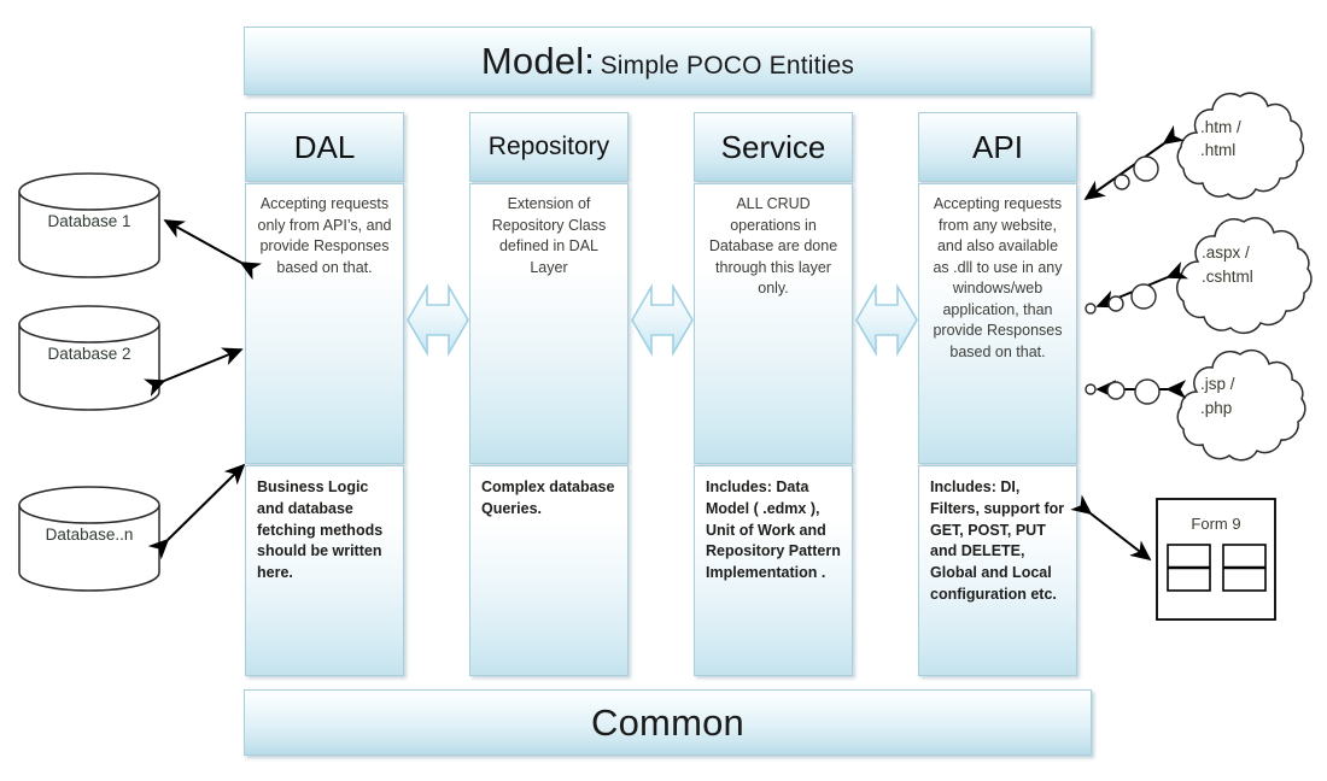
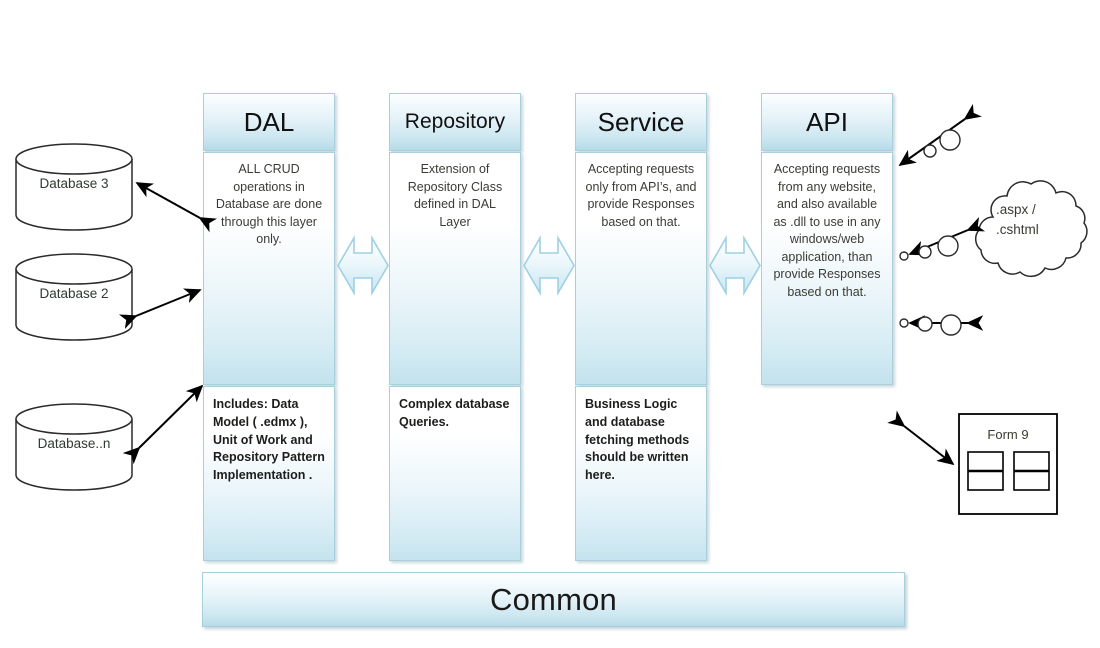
- Model: Simple POCO Entities
  DAL
- Accepting requests only from API’s, and provide Responses based on that.
+ ALL CRUD operations in Database are done through this layer only.
- Business Logic and database fetching methods should be written here.
+ Includes: Data Model ( .edmx ), Unit of Work and Repository Pattern Implementation .
  Repository
  Extension of Repository Class defined in DAL Layer
  Complex database Queries.
  Service
- ALL CRUD operations in Database are done through this layer only.
+ Accepting requests only from API’s, and provide Responses based on that.
- Includes: Data Model ( .edmx ), Unit of Work and Repository Pattern Implementation .
+ Business Logic and database fetching methods should be written here.
  API
  Accepting requests from any website, and also available as .dll to use in any windows/web application, than provide Responses based on that.
- Includes: DI, Filters, support for GET, POST, PUT and DELETE, Global and Local configuration etc.
- Database 1
+ Database 3
  Database 2
  Database..n
- .htm /
- .html
  .aspx /
  .cshtml
- .jsp /
- .php
  Form 9
  Common
